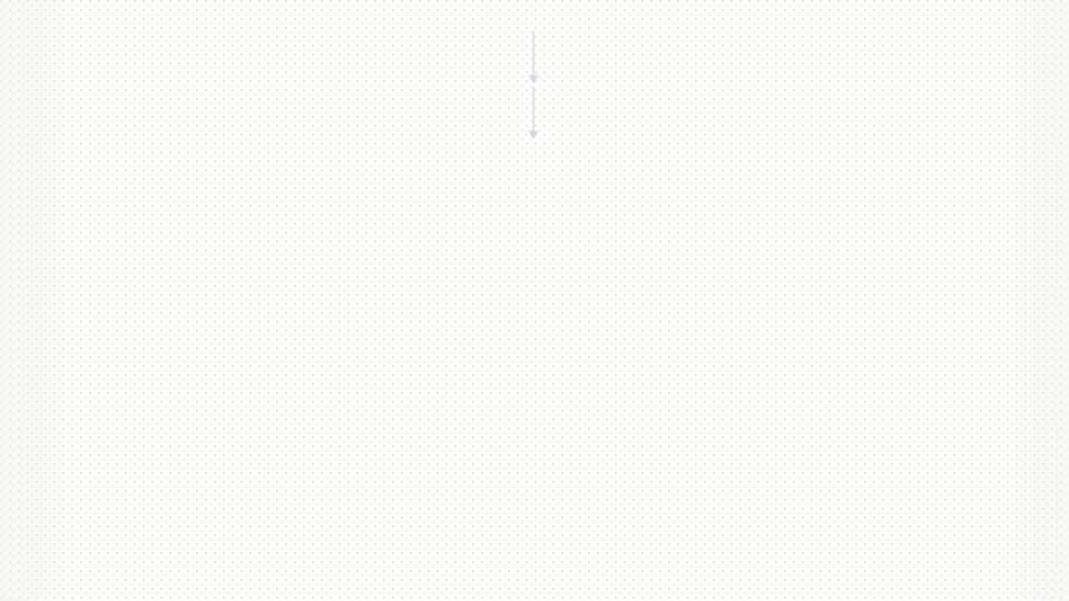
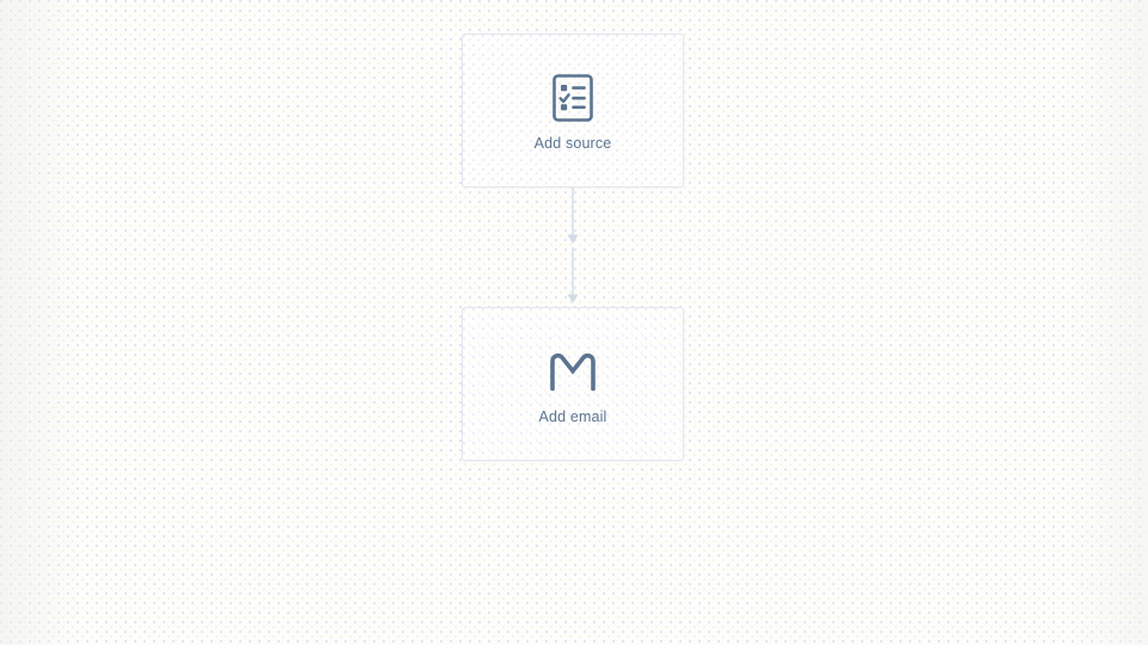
+ Add source
+ Add email
